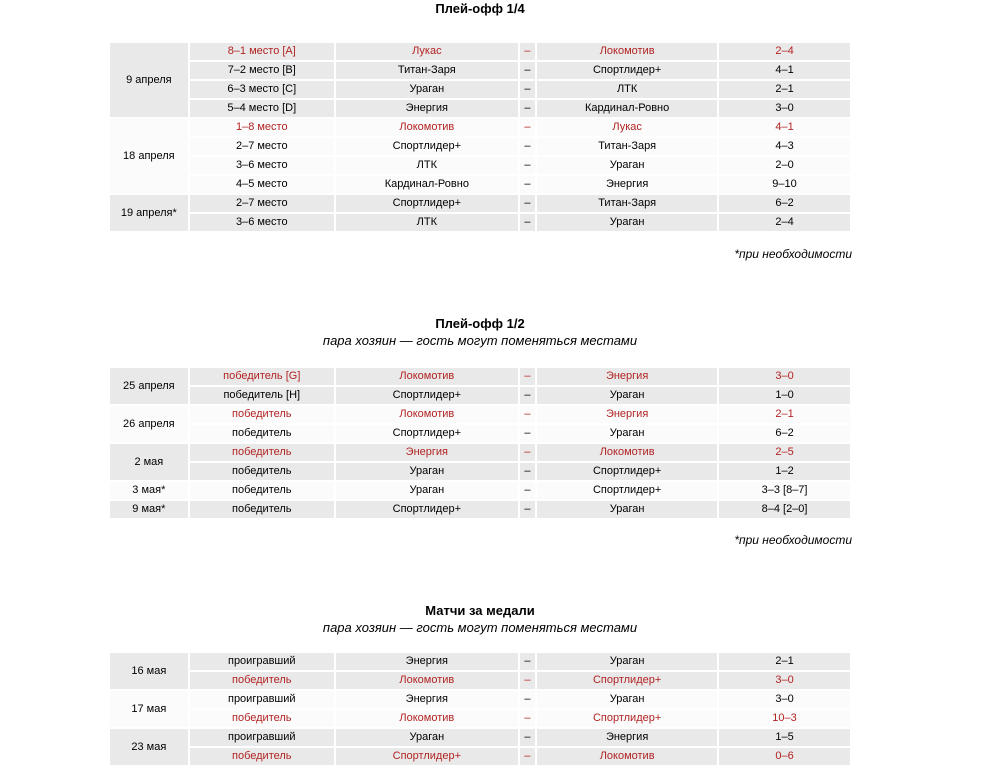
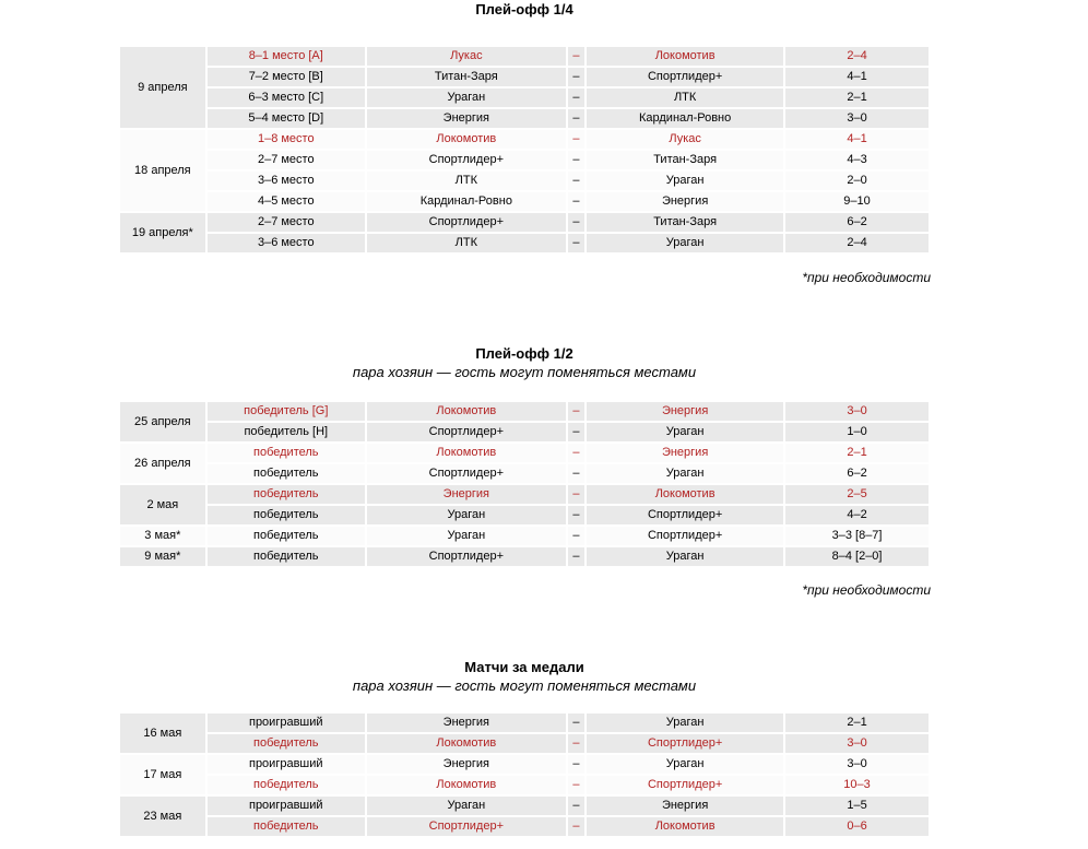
  Плей-офф 1/4
  9 апреля	8–1 место [A]	Лукас	–	Локомотив	2–4
  7–2 место [B]	Титан-Заря	–	Спортлидер+	4–1
  6–3 место [C]	Ураган	–	ЛТК	2–1
  5–4 место [D]	Энергия	–	Кардинал-Ровно	3–0
  18 апреля	1–8 место	Локомотив	–	Лукас	4–1
  2–7 место	Спортлидер+	–	Титан-Заря	4–3
  3–6 место	ЛТК	–	Ураган	2–0
  4–5 место	Кардинал-Ровно	–	Энергия	9–10
  19 апреля*	2–7 место	Спортлидер+	–	Титан-Заря	6–2
  3–6 место	ЛТК	–	Ураган	2–4
  *при необходимости
  Плей-офф 1/2
  пара хозяин — гость могут поменяться местами
  25 апреля	победитель [G]	Локомотив	–	Энергия	3–0
  победитель [H]	Спортлидер+	–	Ураган	1–0
  26 апреля	победитель	Локомотив	–	Энергия	2–1
  победитель	Спортлидер+	–	Ураган	6–2
  2 мая	победитель	Энергия	–	Локомотив	2–5
- победитель	Ураган	–	Спортлидер+	1–2
+ победитель	Ураган	–	Спортлидер+	4–2
  3 мая*	победитель	Ураган	–	Спортлидер+	3–3 [8–7]
  9 мая*	победитель	Спортлидер+	–	Ураган	8–4 [2–0]
  *при необходимости
  Матчи за медали
  пара хозяин — гость могут поменяться местами
  16 мая	проигравший	Энергия	–	Ураган	2–1
  победитель	Локомотив	–	Спортлидер+	3–0
  17 мая	проигравший	Энергия	–	Ураган	3–0
  победитель	Локомотив	–	Спортлидер+	10–3
  23 мая	проигравший	Ураган	–	Энергия	1–5
  победитель	Спортлидер+	–	Локомотив	0–6
